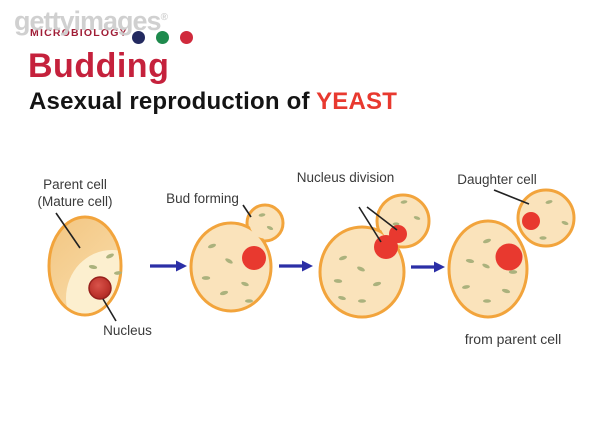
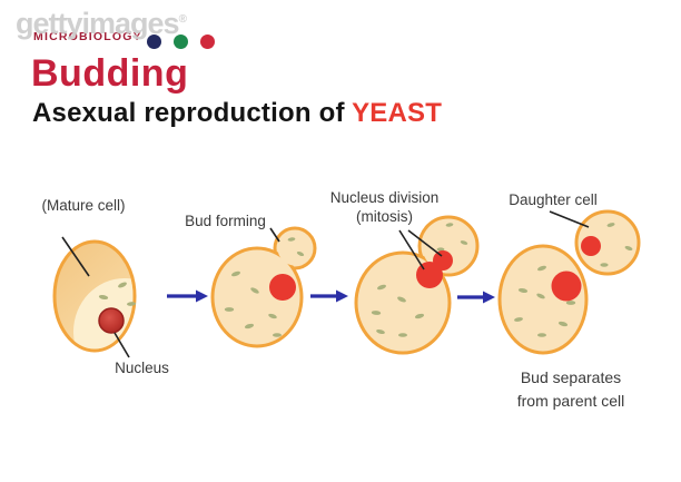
  MICROBIOLOGY
  gettyimages®
  Budding
  Asexual reproduction of YEAST
- Parent cell
  (Mature cell)
  Nucleus
  Bud forming
  Nucleus division
+ (mitosis)
  Daughter cell
+ Bud separates
  from parent cell
